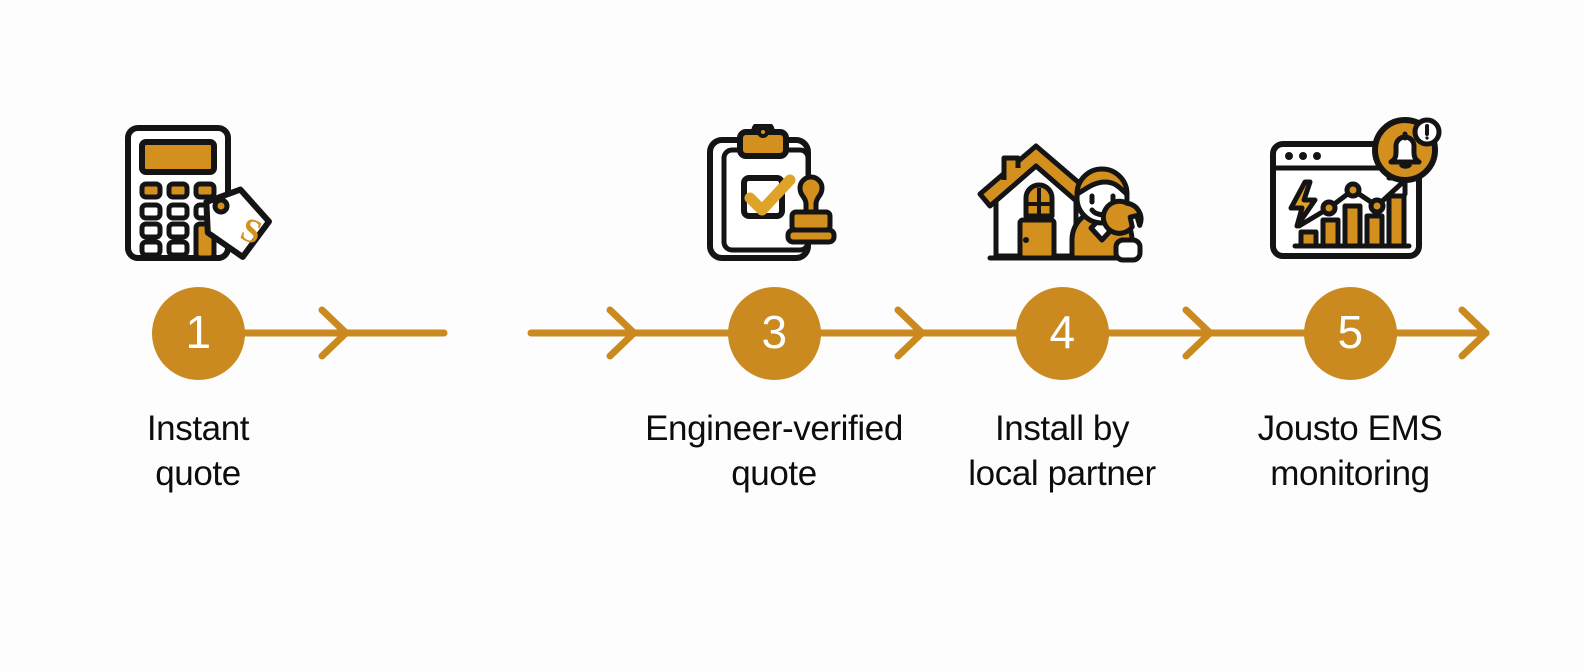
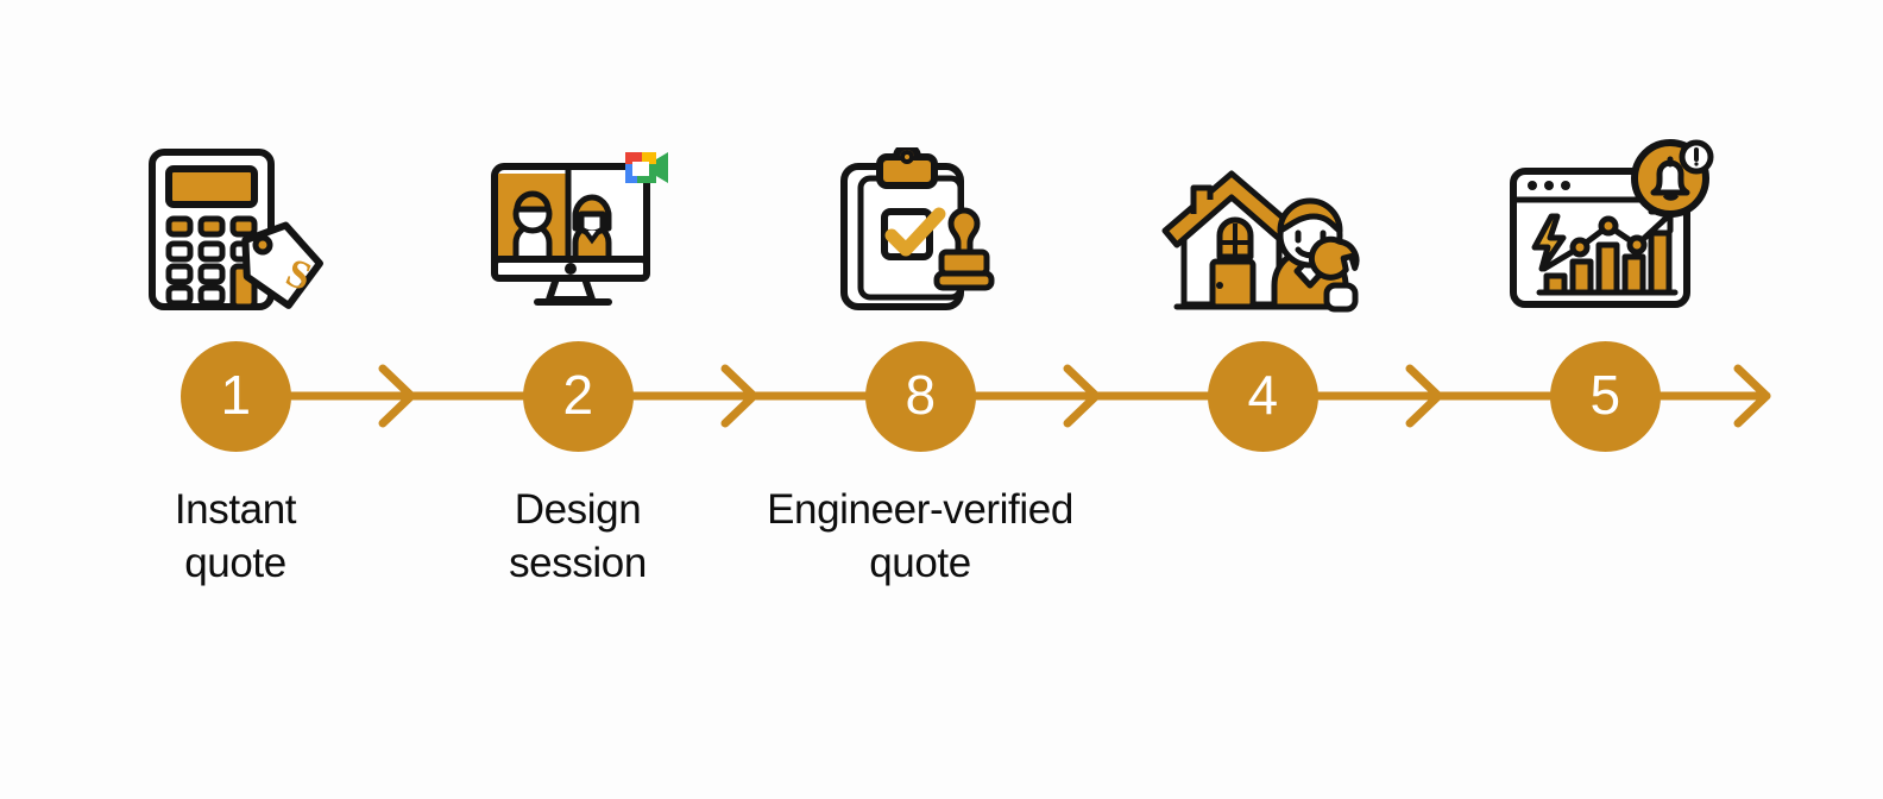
  1
  Instant
  quote
+ 2
+ Design
+ session
- 3
+ 8
  Engineer-verified
  quote
  4
- Install by
- local partner
  5
- Jousto EMS
- monitoring
